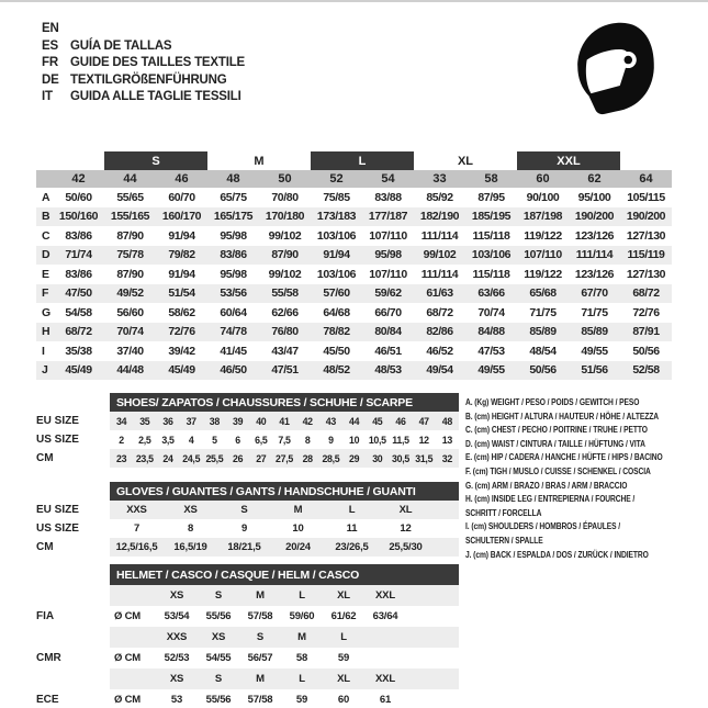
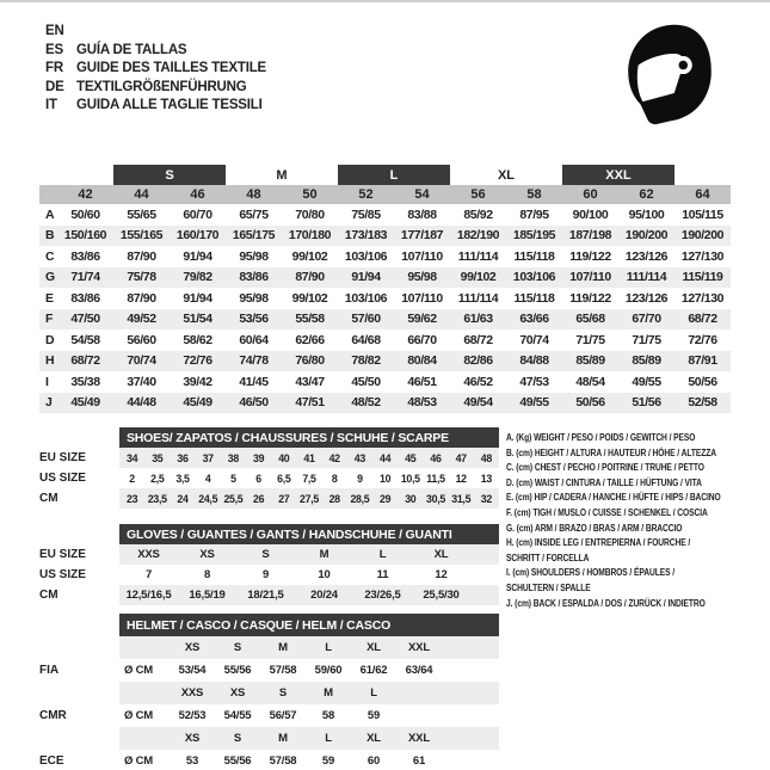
  EN
  ES
  GUÍA DE TALLAS
  FR
  GUIDE DES TAILLES TEXTILE
  DE
  TEXTILGRÖßENFÜHRUNG
  IT
  GUIDA ALLE TAGLIE TESSILI
  S
  M
  L
  XL
  XXL
  42
  44
  46
  48
  50
  52
  54
- 33
+ 56
  58
  60
  62
  64
  A
  50/60
  55/65
  60/70
  65/75
  70/80
  75/85
  83/88
  85/92
  87/95
  90/100
  95/100
  105/115
  B
  150/160
  155/165
  160/170
  165/175
  170/180
  173/183
  177/187
  182/190
  185/195
  187/198
  190/200
  190/200
  C
  83/86
  87/90
  91/94
  95/98
  99/102
  103/106
  107/110
  111/114
  115/118
  119/122
  123/126
  127/130
- D
+ G
  71/74
  75/78
  79/82
  83/86
  87/90
  91/94
  95/98
  99/102
  103/106
  107/110
  111/114
  115/119
  E
  83/86
  87/90
  91/94
  95/98
  99/102
  103/106
  107/110
  111/114
  115/118
  119/122
  123/126
  127/130
  F
  47/50
  49/52
  51/54
  53/56
  55/58
  57/60
  59/62
  61/63
  63/66
  65/68
  67/70
  68/72
- G
+ D
  54/58
  56/60
  58/62
  60/64
  62/66
  64/68
  66/70
  68/72
  70/74
  71/75
  71/75
  72/76
  H
  68/72
  70/74
  72/76
  74/78
  76/80
  78/82
  80/84
  82/86
  84/88
  85/89
  85/89
  87/91
  I
  35/38
  37/40
  39/42
  41/45
  43/47
  45/50
  46/51
  46/52
  47/53
  48/54
  49/55
  50/56
  J
  45/49
  44/48
  45/49
  46/50
  47/51
  48/52
  48/53
  49/54
  49/55
  50/56
  51/56
  52/58
  SHOES/ ZAPATOS / CHAUSSURES / SCHUHE / SCARPE
  EU SIZE
  34
  35
  36
  37
  38
  39
  40
  41
  42
  43
  44
  45
  46
  47
  48
  US SIZE
  2
  2,5
  3,5
  4
  5
  6
  6,5
  7,5
  8
  9
  10
  10,5
  11,5
  12
  13
  CM
  23
  23,5
  24
  24,5
  25,5
  26
  27
  27,5
  28
  28,5
  29
  30
  30,5
  31,5
  32
  GLOVES / GUANTES / GANTS / HANDSCHUHE / GUANTI
  EU SIZE
  XXS
  XS
  S
  M
  L
  XL
  US SIZE
  7
  8
  9
  10
  11
  12
  CM
  12,5/16,5
  16,5/19
  18/21,5
  20/24
  23/26,5
  25,5/30
  HELMET / CASCO / CASQUE / HELM / CASCO
  XS
  S
  M
  L
  XL
  XXL
  FIA
  Ø CM
  53/54
  55/56
  57/58
  59/60
  61/62
  63/64
  XXS
  XS
  S
  M
  L
  CMR
  Ø CM
  52/53
  54/55
  56/57
  58
  59
  XS
  S
  M
  L
  XL
  XXL
  ECE
  Ø CM
  53
  55/56
  57/58
  59
  60
  61
  A. (Kg) WEIGHT / PESO / POIDS / GEWITCH / PESO
  B. (cm) HEIGHT / ALTURA / HAUTEUR / HÖHE / ALTEZZA
  C. (cm) CHEST / PECHO / POITRINE / TRUHE / PETTO
  D. (cm) WAIST / CINTURA / TAILLE / HÜFTUNG / VITA
  E. (cm) HIP / CADERA / HANCHE / HÜFTE / HIPS / BACINO
  F. (cm) TIGH / MUSLO / CUISSE / SCHENKEL / COSCIA
  G. (cm) ARM / BRAZO / BRAS / ARM / BRACCIO
  H. (cm) INSIDE LEG / ENTREPIERNA / FOURCHE /
  SCHRITT / FORCELLA
  I. (cm) SHOULDERS / HOMBROS / ÉPAULES /
  SCHULTERN / SPALLE
  J. (cm) BACK / ESPALDA / DOS / ZURÜCK / INDIETRO
